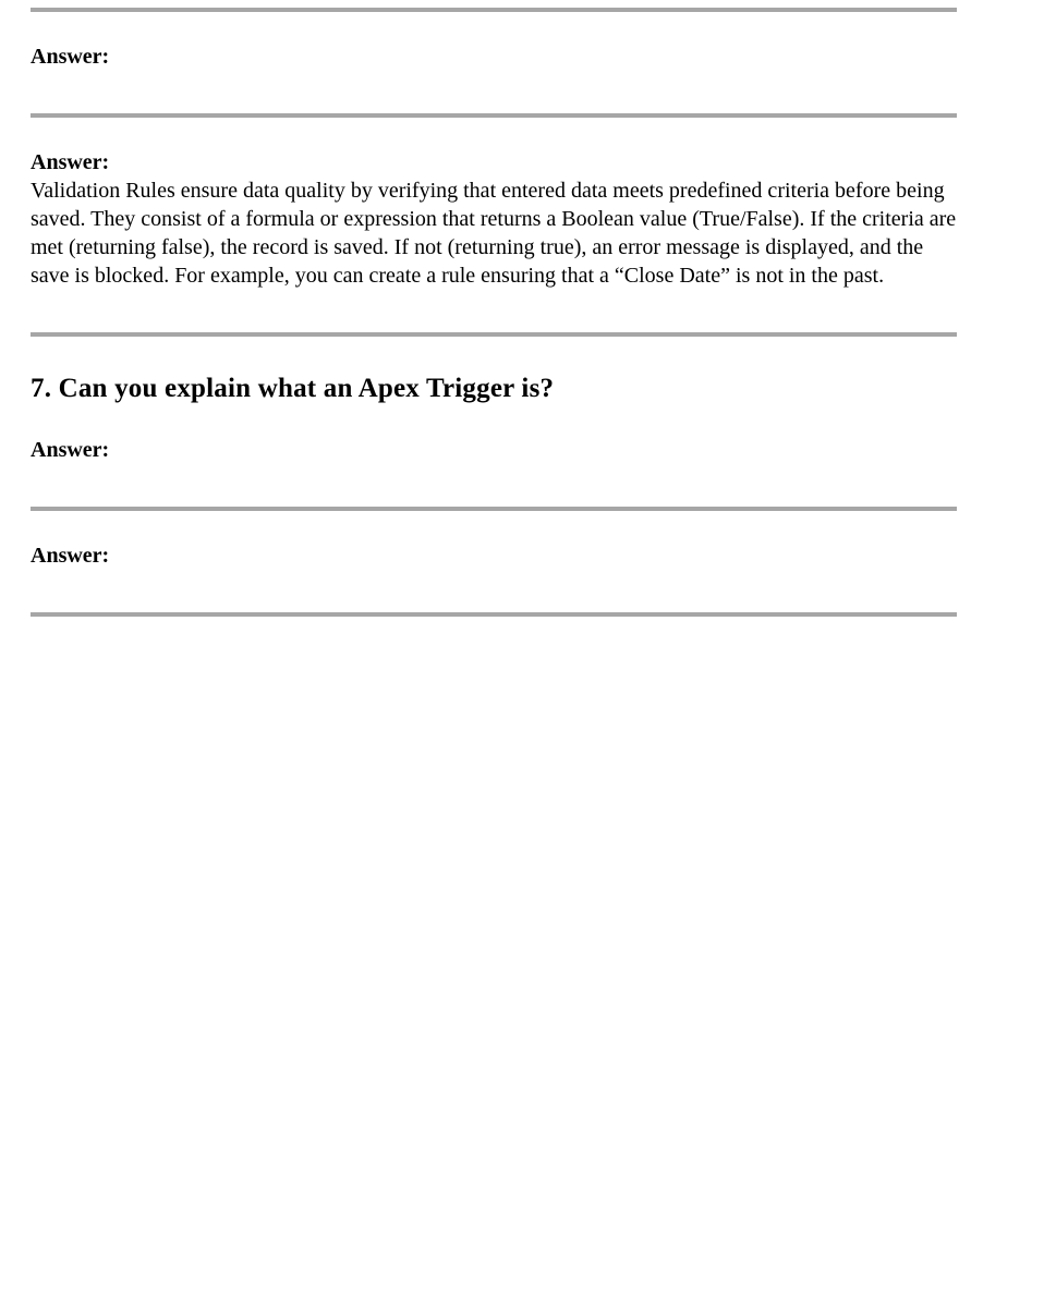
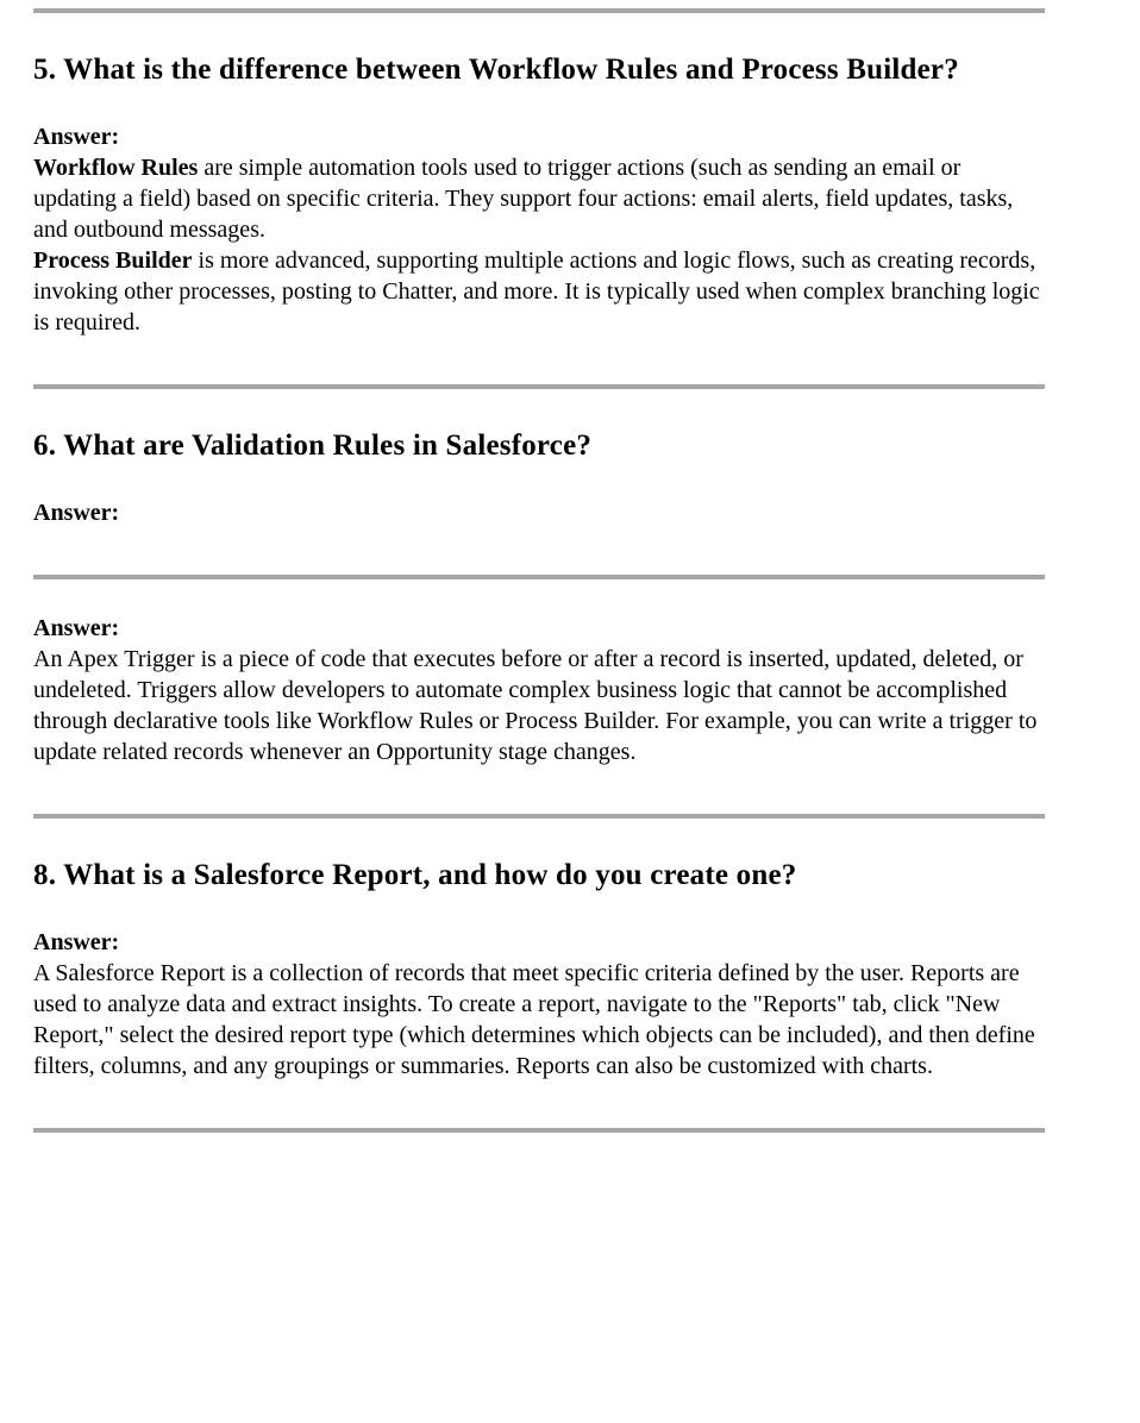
+ 5. What is the difference between Workflow Rules and Process Builder?
  Answer:
+ Workflow Rules are simple automation tools used to trigger actions (such as sending an email or updating a field) based on specific criteria. They support four actions: email alerts, field updates, tasks, and outbound messages.
+ Process Builder is more advanced, supporting multiple actions and logic flows, such as creating records, invoking other processes, posting to Chatter, and more. It is typically used when complex branching logic is required.
+ 6. What are Validation Rules in Salesforce?
  Answer:
- Validation Rules ensure data quality by verifying that entered data meets predefined criteria before being saved. They consist of a formula or expression that returns a Boolean value (True/False). If the criteria are met (returning false), the record is saved. If not (returning true), an error message is displayed, and the save is blocked. For example, you can create a rule ensuring that a “Close Date” is not in the past.
- 7. Can you explain what an Apex Trigger is?
  Answer:
+ An Apex Trigger is a piece of code that executes before or after a record is inserted, updated, deleted, or undeleted. Triggers allow developers to automate complex business logic that cannot be accomplished through declarative tools like Workflow Rules or Process Builder. For example, you can write a trigger to update related records whenever an Opportunity stage changes.
+ 8. What is a Salesforce Report, and how do you create one?
  Answer:
+ A Salesforce Report is a collection of records that meet specific criteria defined by the user. Reports are used to analyze data and extract insights. To create a report, navigate to the "Reports" tab, click "New Report," select the desired report type (which determines which objects can be included), and then define filters, columns, and any groupings or summaries. Reports can also be customized with charts.
